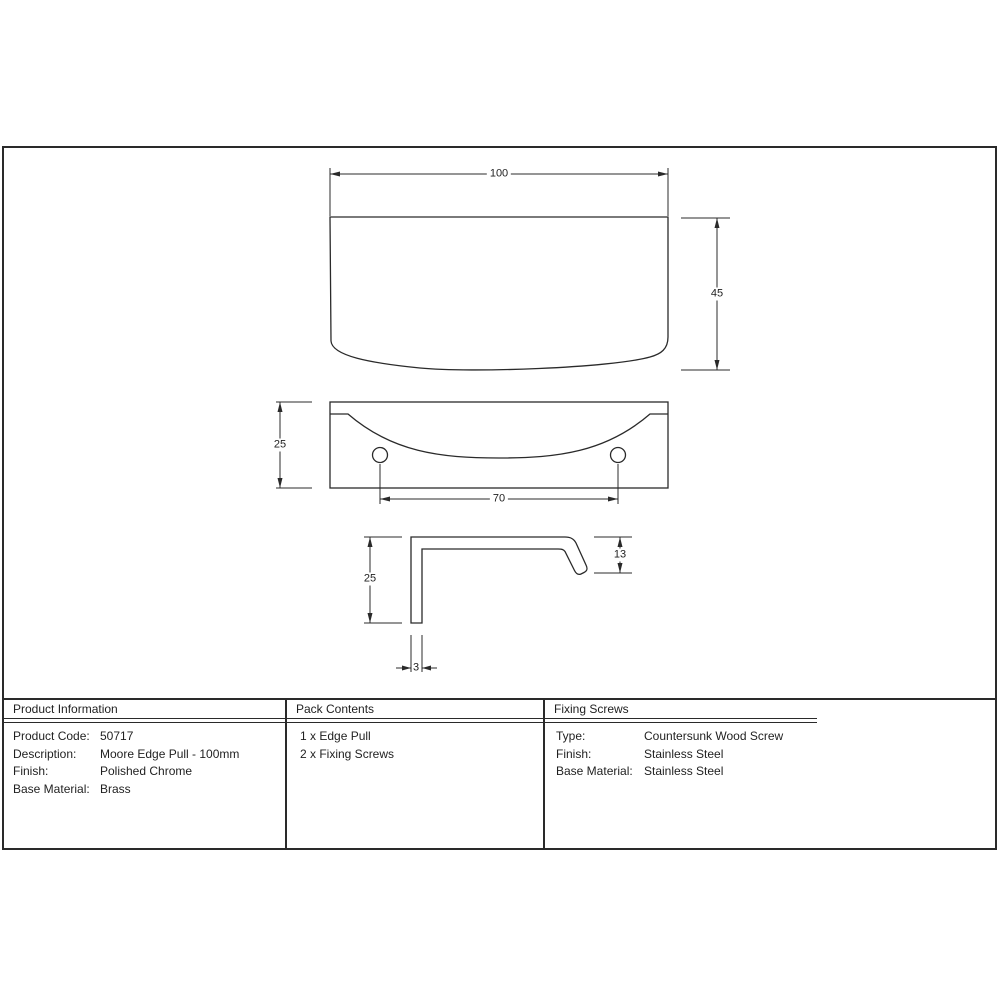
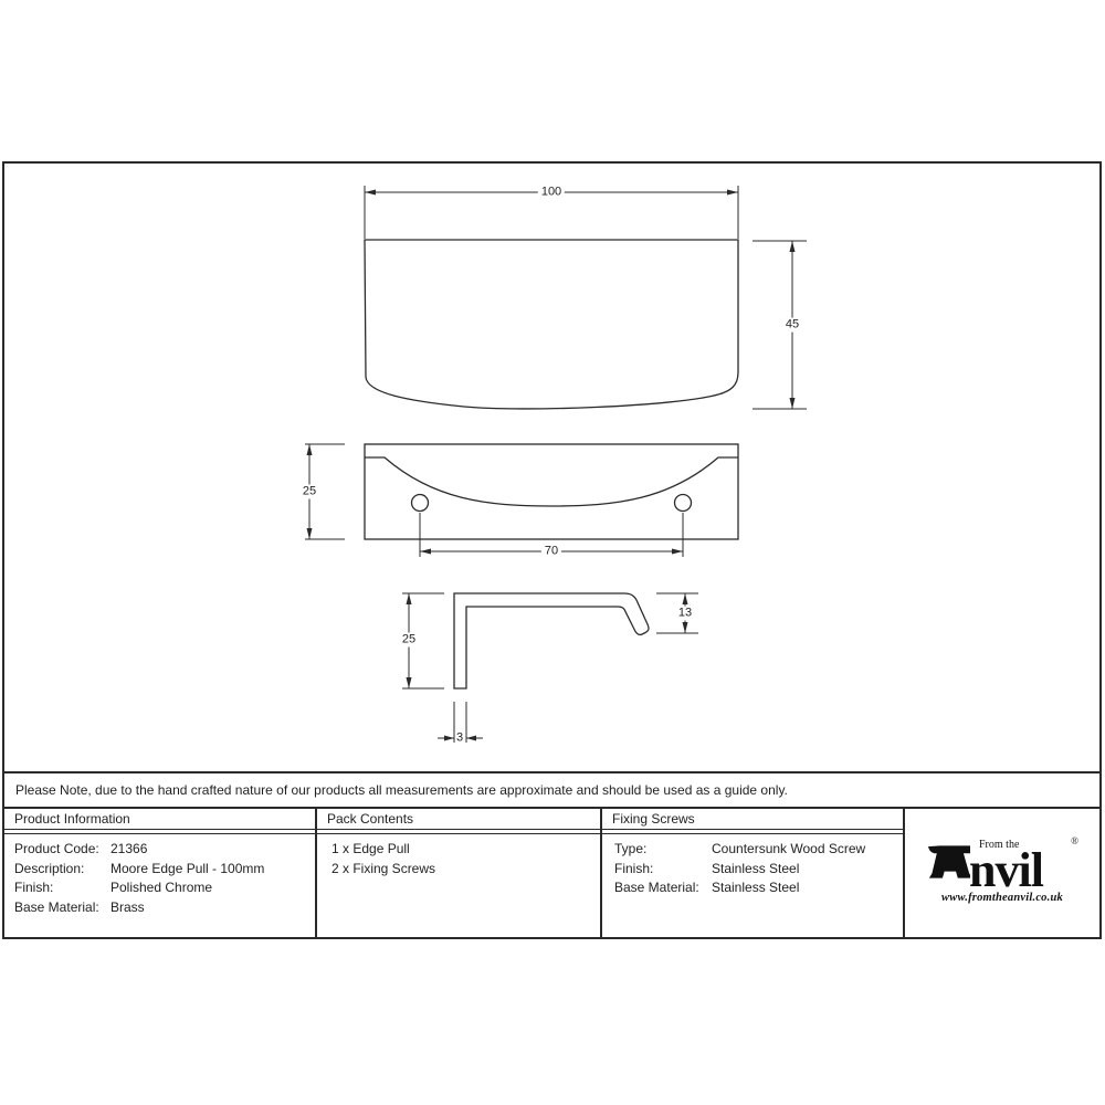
+ Please Note, due to the hand crafted nature of our products all measurements are approximate and should be used as a guide only.
  Product Information
  Product Code:
- 50717
+ 21366
  Description:
  Moore Edge Pull - 100mm
  Finish:
  Polished Chrome
  Base Material:
  Brass
  Pack Contents
  1 x Edge Pull
  2 x Fixing Screws
  Fixing Screws
  Type:
  Countersunk Wood Screw
  Finish:
  Stainless Steel
  Base Material:
  Stainless Steel
+ From the
+ nvil
+ ®
+ www.fromtheanvil.co.uk
  100
  45
  25
  70
  25
  13
  3
